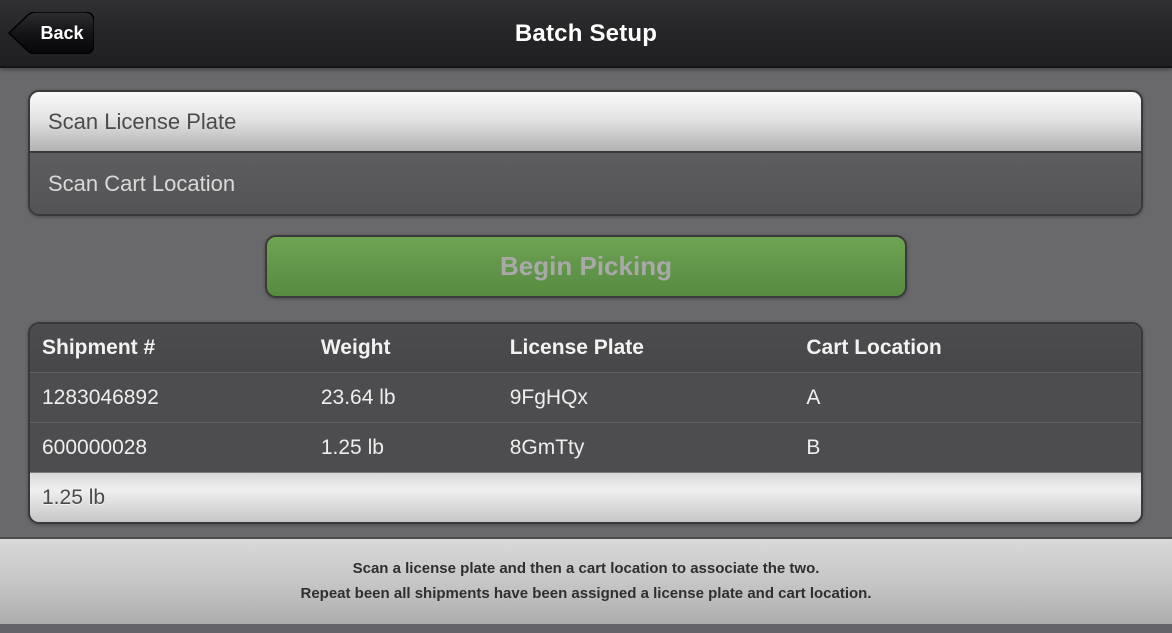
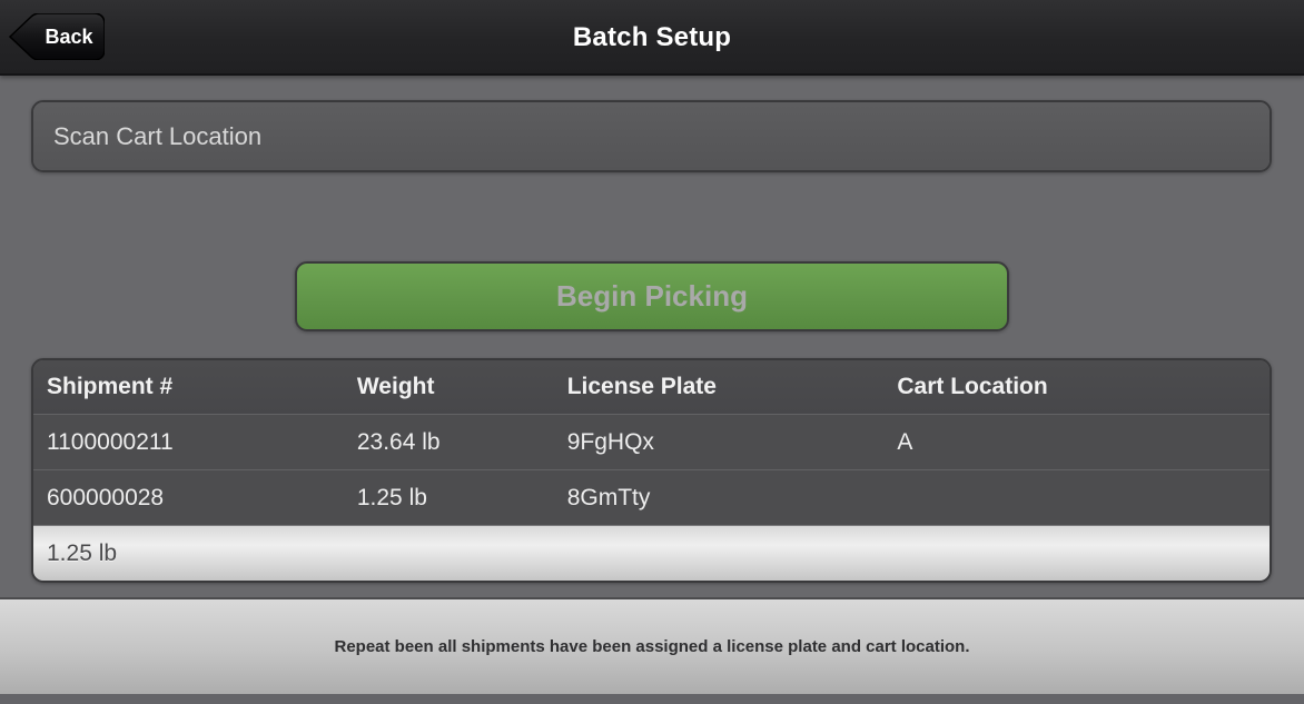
  Batch Setup
  Back
- Scan License Plate
  Scan Cart Location
  Begin Picking
  Shipment #
  Weight
  License Plate
  Cart Location
- 1283046892
+ 1100000211
  23.64 lb
  9FgHQx
  A
  600000028
  1.25 lb
  8GmTty
- B
  1.25 lb
- Scan a license plate and then a cart location to associate the two.
  Repeat been all shipments have been assigned a license plate and cart location.
